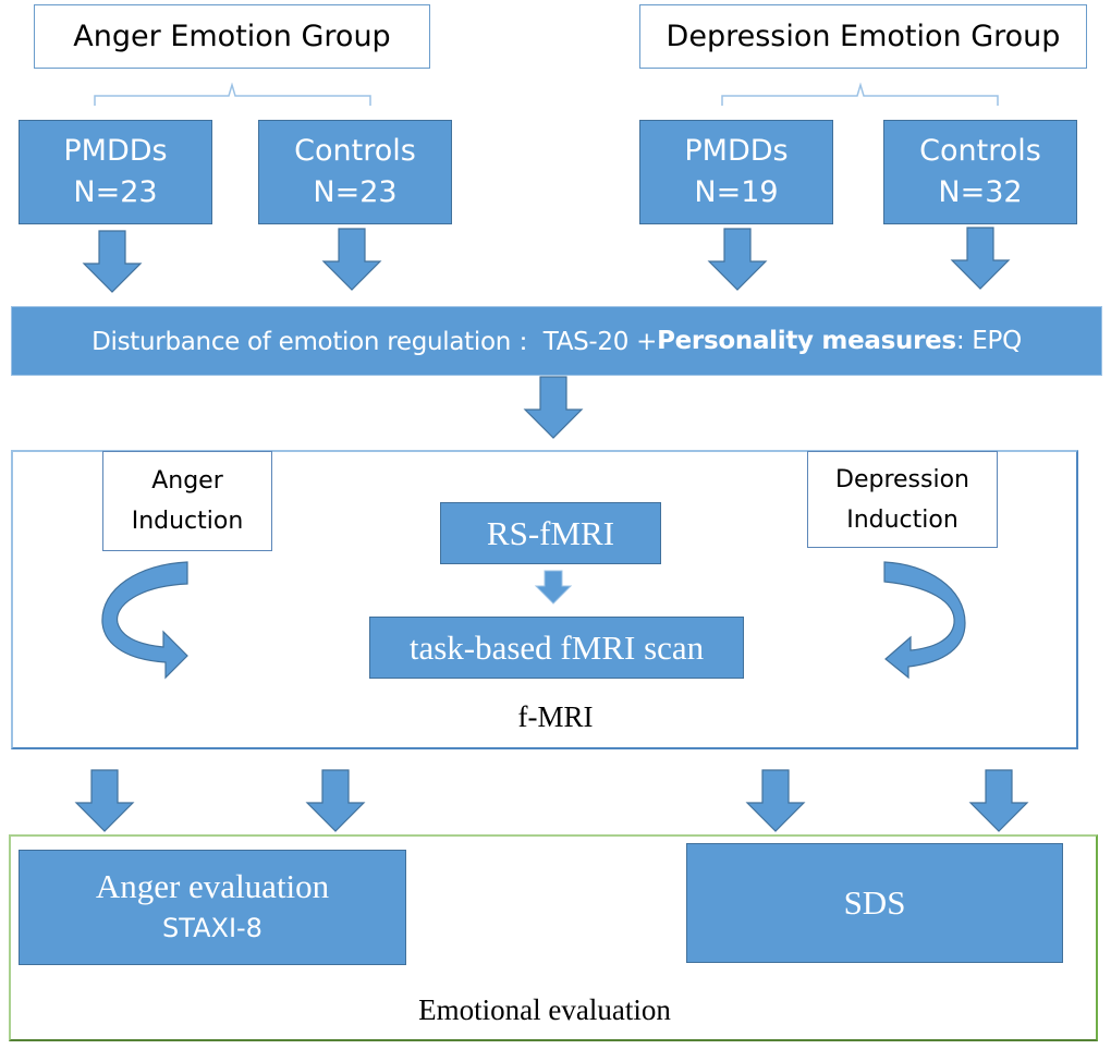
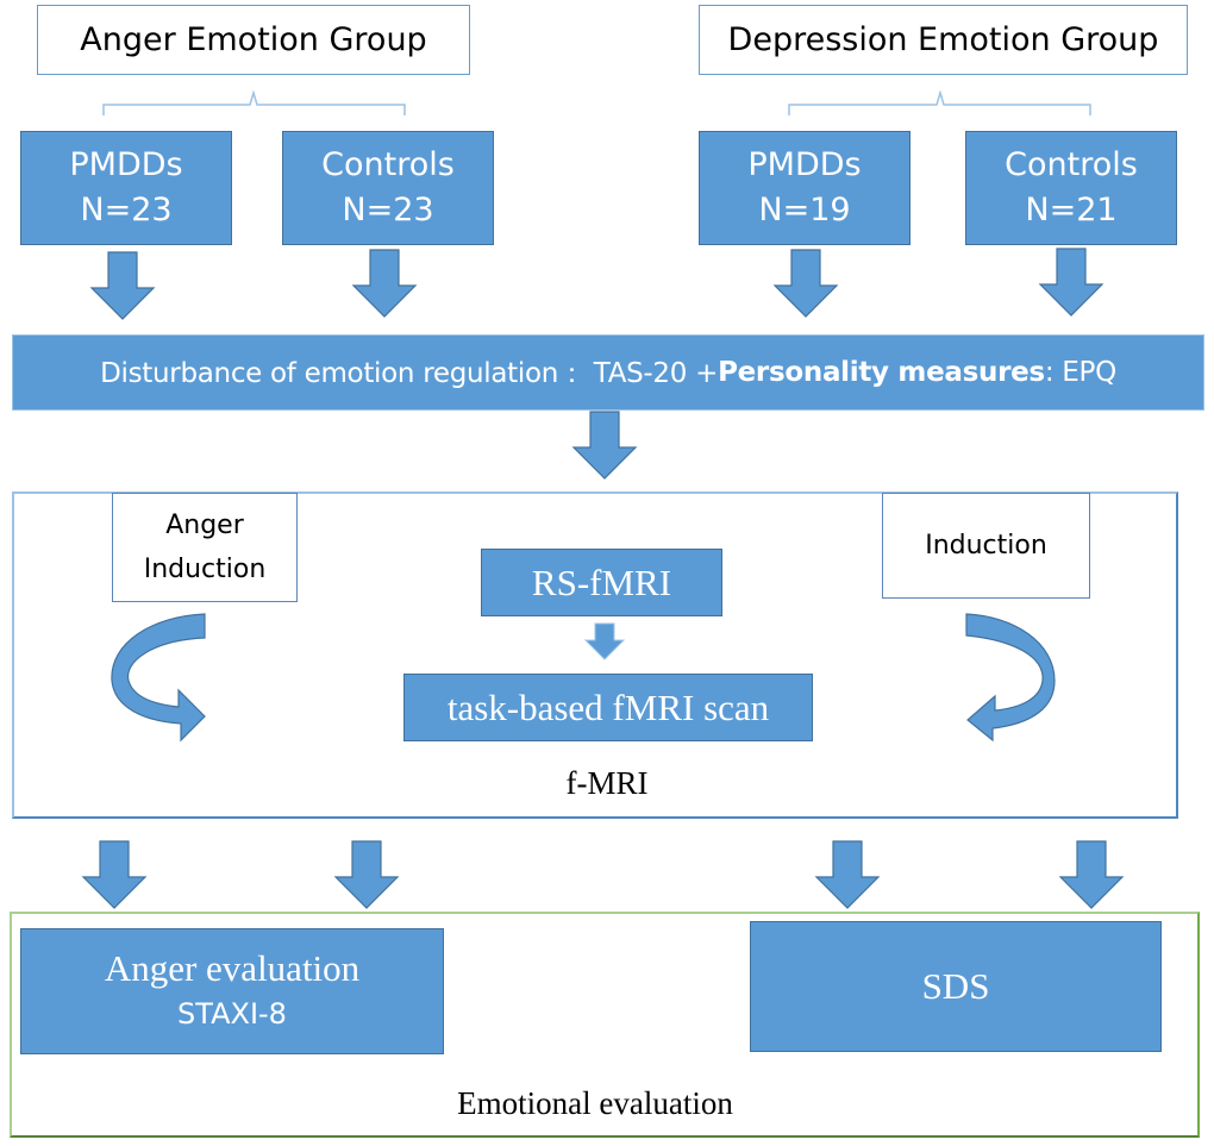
  Anger Emotion Group
  Depression Emotion Group
  PMDDs
  N=23
  Controls
  N=23
  PMDDs
  N=19
  Controls
- N=32
+ N=21
  Disturbance of emotion regulation： TAS-20 +
  Personality measures
  : EPQ
  Anger
  Induction
- Depression
  Induction
  RS-fMRI
  task-based fMRI scan
  f-MRI
  Anger evaluation
  STAXI-8
  SDS
  Emotional evaluation
